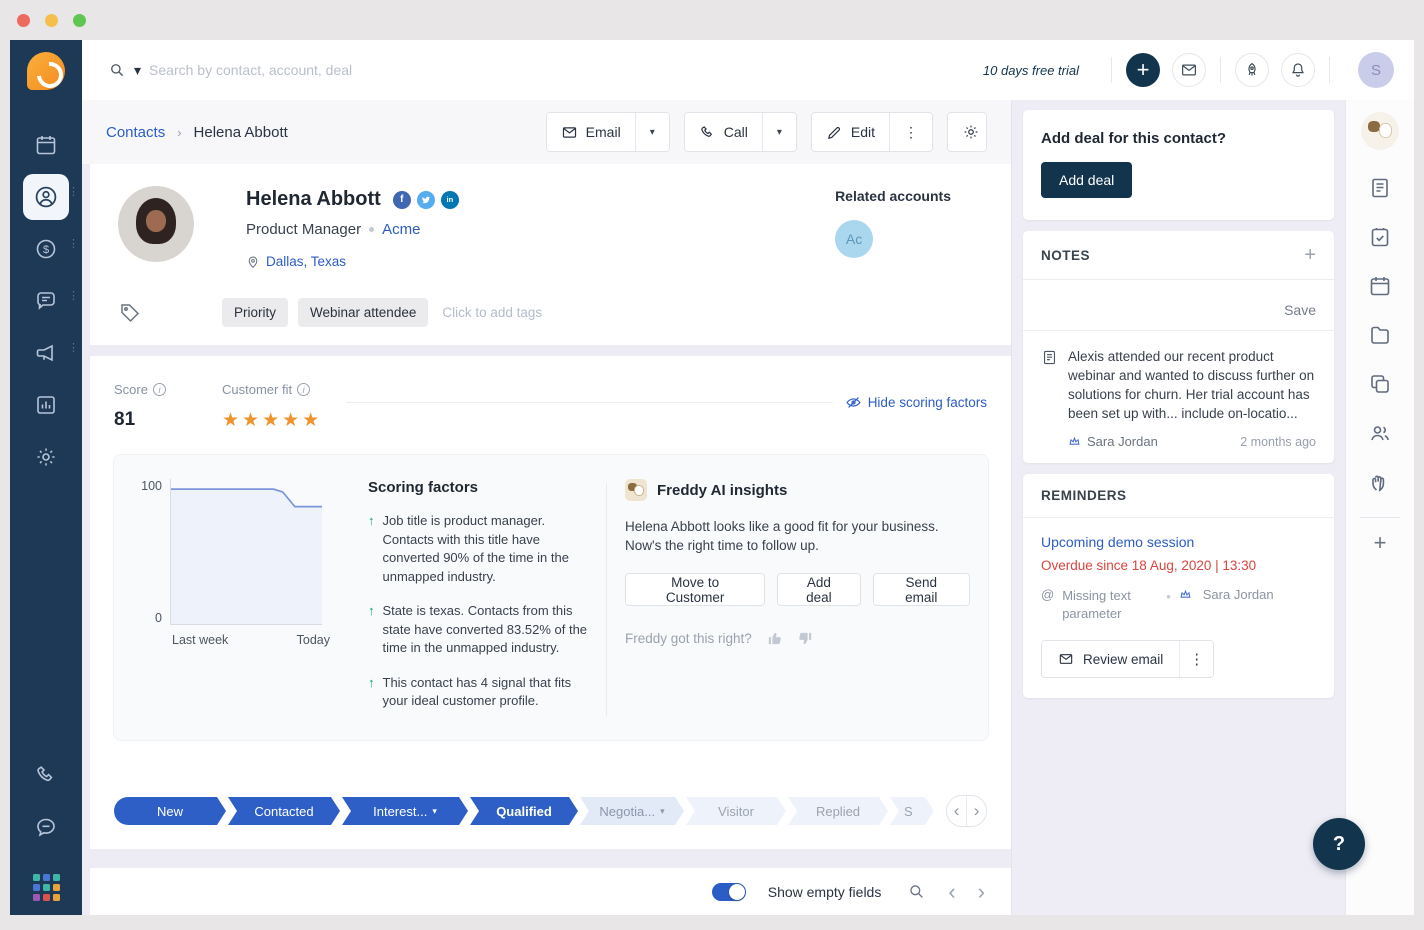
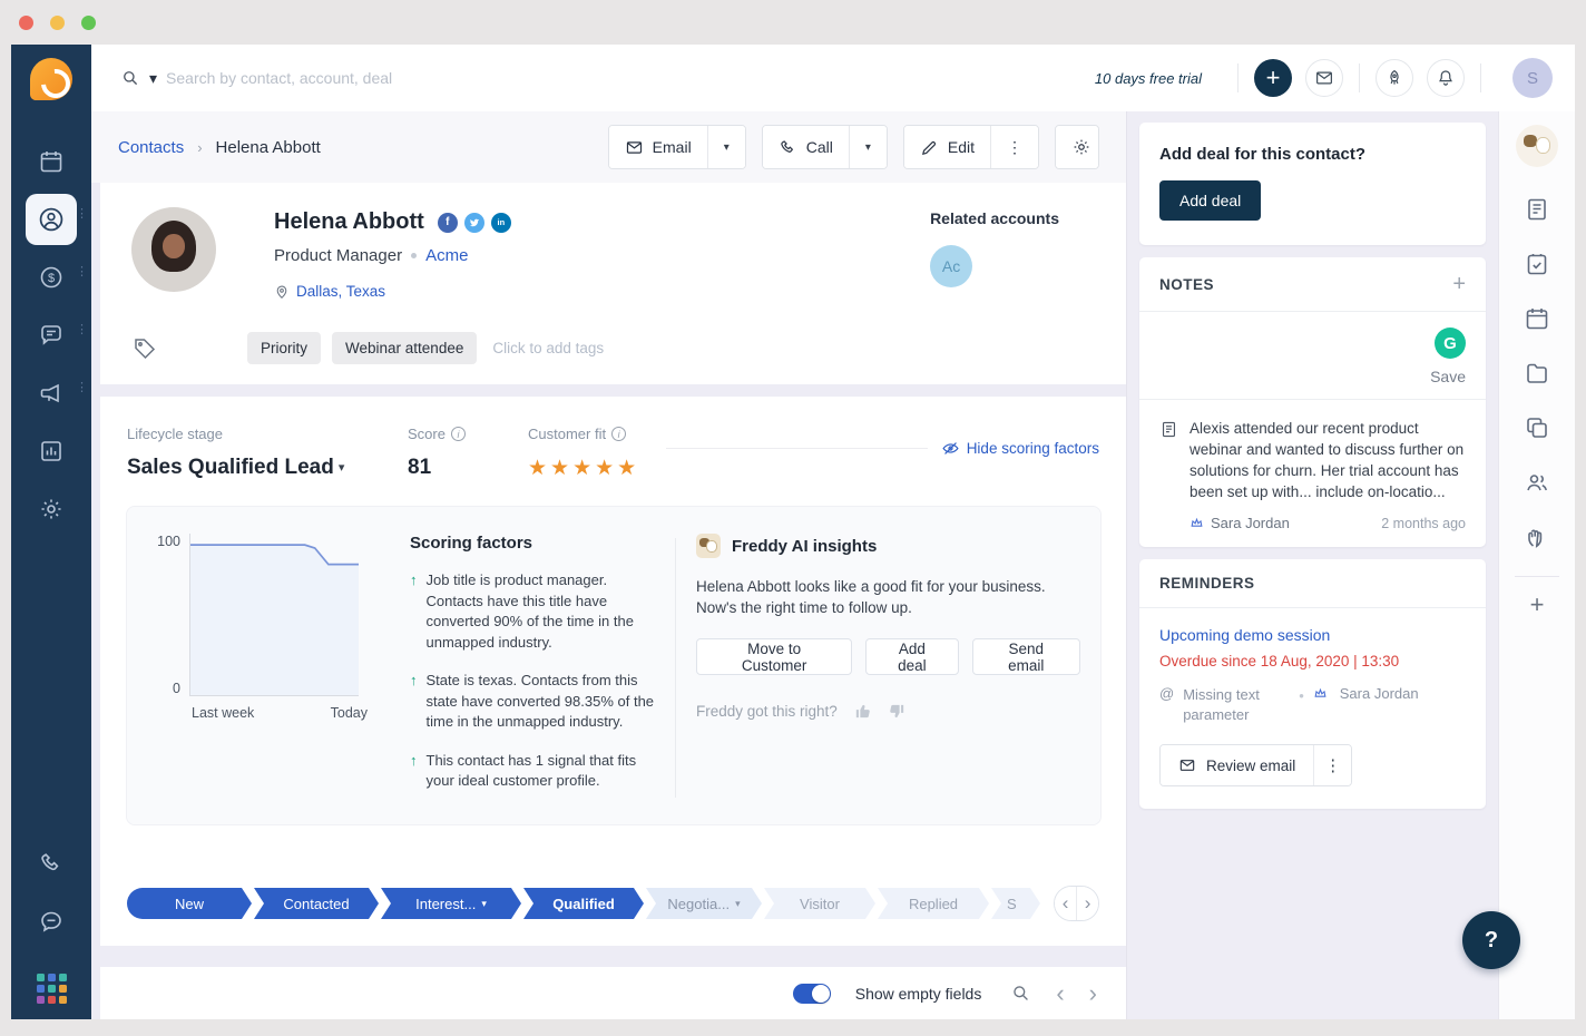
  ⋮
  $
  ⋮
  ⋮
  ⋮
  ▾
  Search by contact, account, deal
  10 days free trial
  +
  S
  Contacts
  ›
  Helena Abbott
  Email
  ▾
  Call
  ▾
  Edit
  ⋮
  Helena Abbott
  f
  in
  Product Manager
  Acme
  Dallas, Texas
  Priority
  Webinar attendee
  Click to add tags
  Related accounts
  Ac
+ Lifecycle stage
+ Sales Qualified Lead ▾
  Score
  i
  81
  Customer fit
  i
  ★★★★★
  Hide scoring factors
  100
  0
  Last week
  Today
  Scoring factors
  ↑
- Job title is product manager. Contacts with this title have converted 90% of the time in the unmapped industry.
+ Job title is product manager. Contacts have this title have converted 90% of the time in the unmapped industry.
  ↑
- State is texas. Contacts from this state have converted 83.52% of the time in the unmapped industry.
+ State is texas. Contacts from this state have converted 98.35% of the time in the unmapped industry.
  ↑
- This contact has 4 signal that fits your ideal customer profile.
+ This contact has 1 signal that fits your ideal customer profile.
  Freddy AI insights
  Helena Abbott looks like a good fit for your business. Now's the right time to follow up.
  Move to Customer
  Add deal
  Send email
  Freddy got this right?
  New
  Contacted
  Interest...
  ▾
  Qualified
  Negotia...
  ▾
  Visitor
  Replied
  S
  ‹
  ›
  Show empty fields
  ‹
  ›
  Add deal for this contact?
  Add deal
  NOTES
  +
+ G
  Save
  Alexis attended our recent product webinar and wanted to discuss further on solutions for churn. Her trial account has been set up with... include on-locatio...
  Sara Jordan
  2 months ago
  REMINDERS
  Upcoming demo session
  Overdue since 18 Aug, 2020 | 13:30
  @
  Missing text parameter
  •
  Sara Jordan
  Review email
  ⋮
  +
  ?
